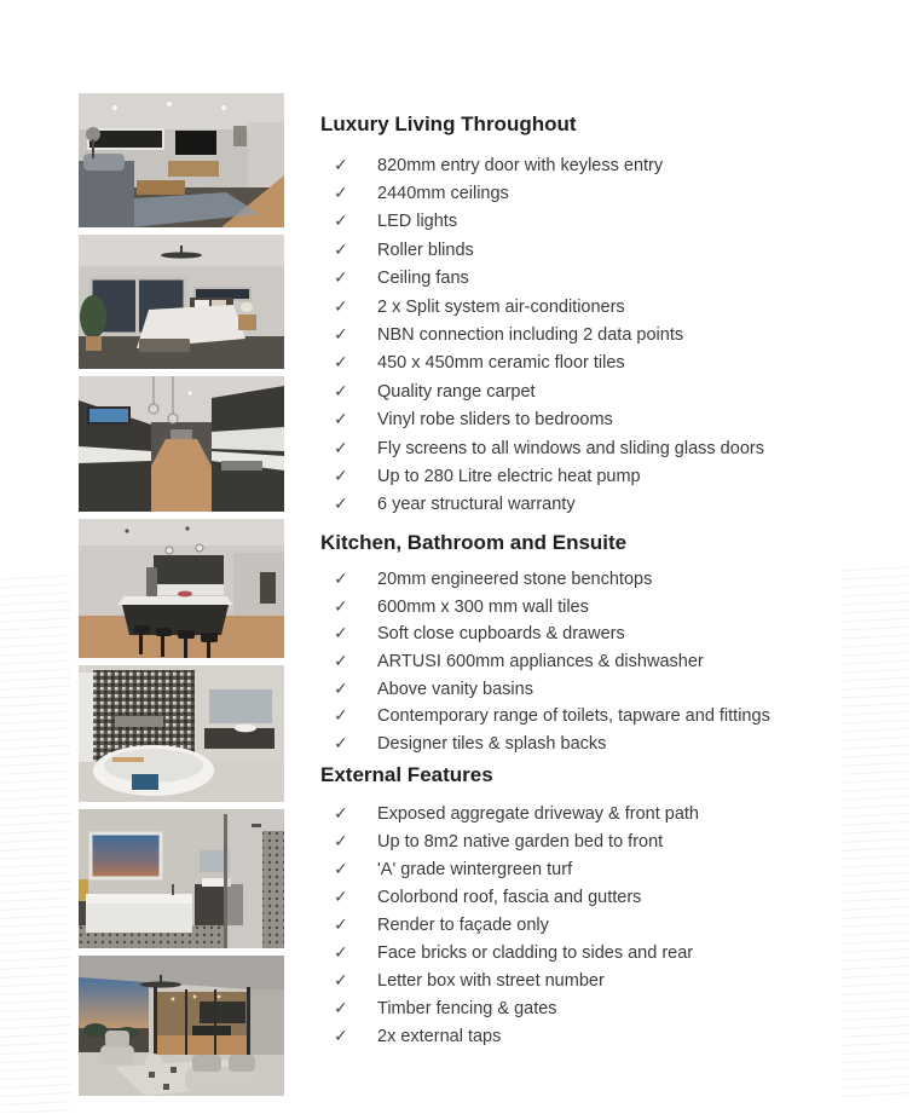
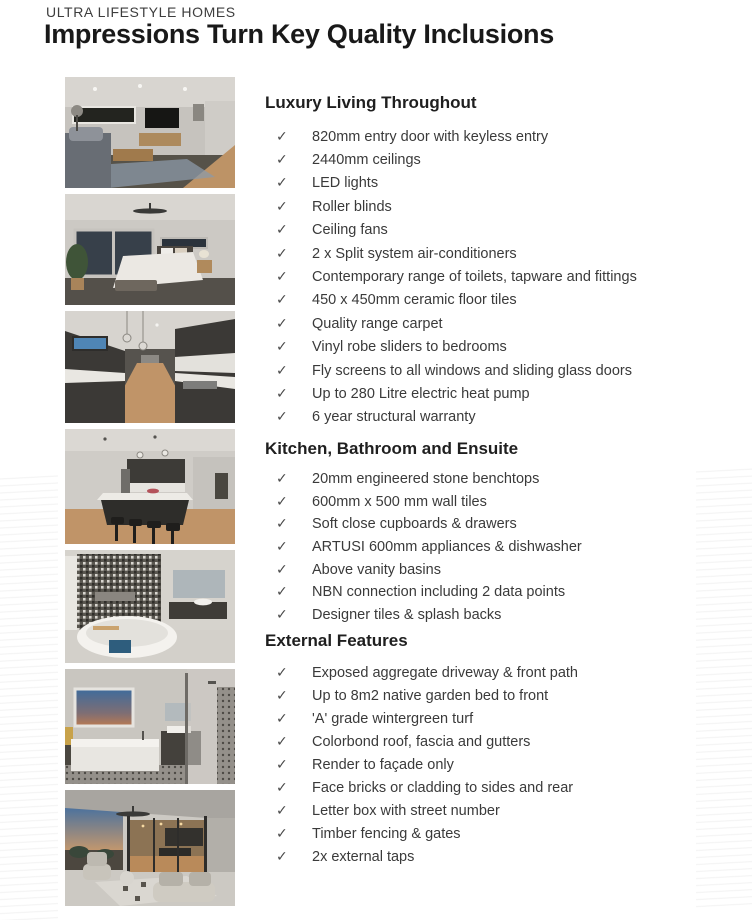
+ ULTRA LIFESTYLE HOMES
+ Impressions Turn Key Quality Inclusions
  Luxury Living Throughout
  ✓
  820mm entry door with keyless entry
  ✓
  2440mm ceilings
  ✓
  LED lights
  ✓
  Roller blinds
  ✓
  Ceiling fans
  ✓
  2 x Split system air-conditioners
  ✓
- NBN connection including 2 data points
+ Contemporary range of toilets, tapware and fittings
  ✓
  450 x 450mm ceramic floor tiles
  ✓
  Quality range carpet
  ✓
  Vinyl robe sliders to bedrooms
  ✓
  Fly screens to all windows and sliding glass doors
  ✓
  Up to 280 Litre electric heat pump
  ✓
  6 year structural warranty
  Kitchen, Bathroom and Ensuite
  ✓
  20mm engineered stone benchtops
  ✓
- 600mm x 300 mm wall tiles
+ 600mm x 500 mm wall tiles
  ✓
  Soft close cupboards & drawers
  ✓
  ARTUSI 600mm appliances & dishwasher
  ✓
  Above vanity basins
  ✓
- Contemporary range of toilets, tapware and fittings
+ NBN connection including 2 data points
  ✓
  Designer tiles & splash backs
  External Features
  ✓
  Exposed aggregate driveway & front path
  ✓
  Up to 8m2 native garden bed to front
  ✓
  'A' grade wintergreen turf
  ✓
  Colorbond roof, fascia and gutters
  ✓
  Render to façade only
  ✓
  Face bricks or cladding to sides and rear
  ✓
  Letter box with street number
  ✓
  Timber fencing & gates
  ✓
  2x external taps
